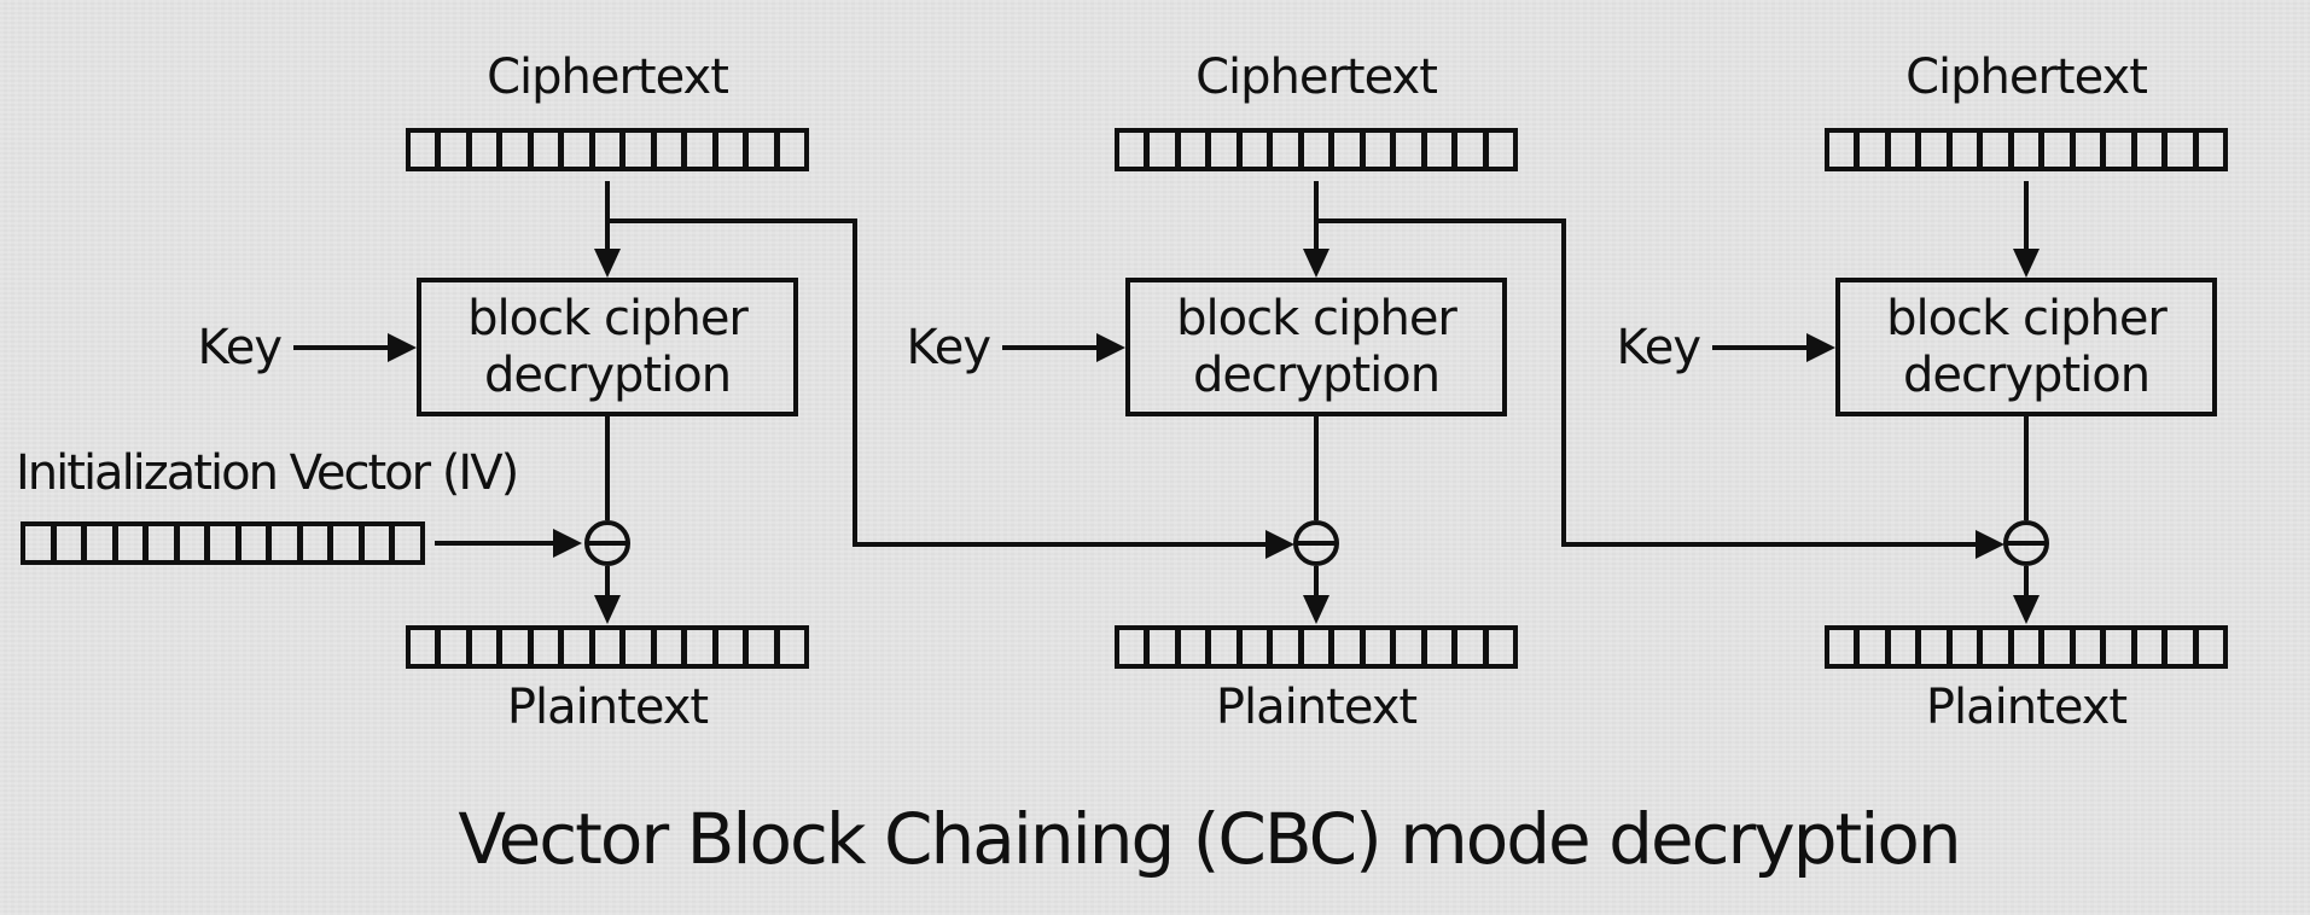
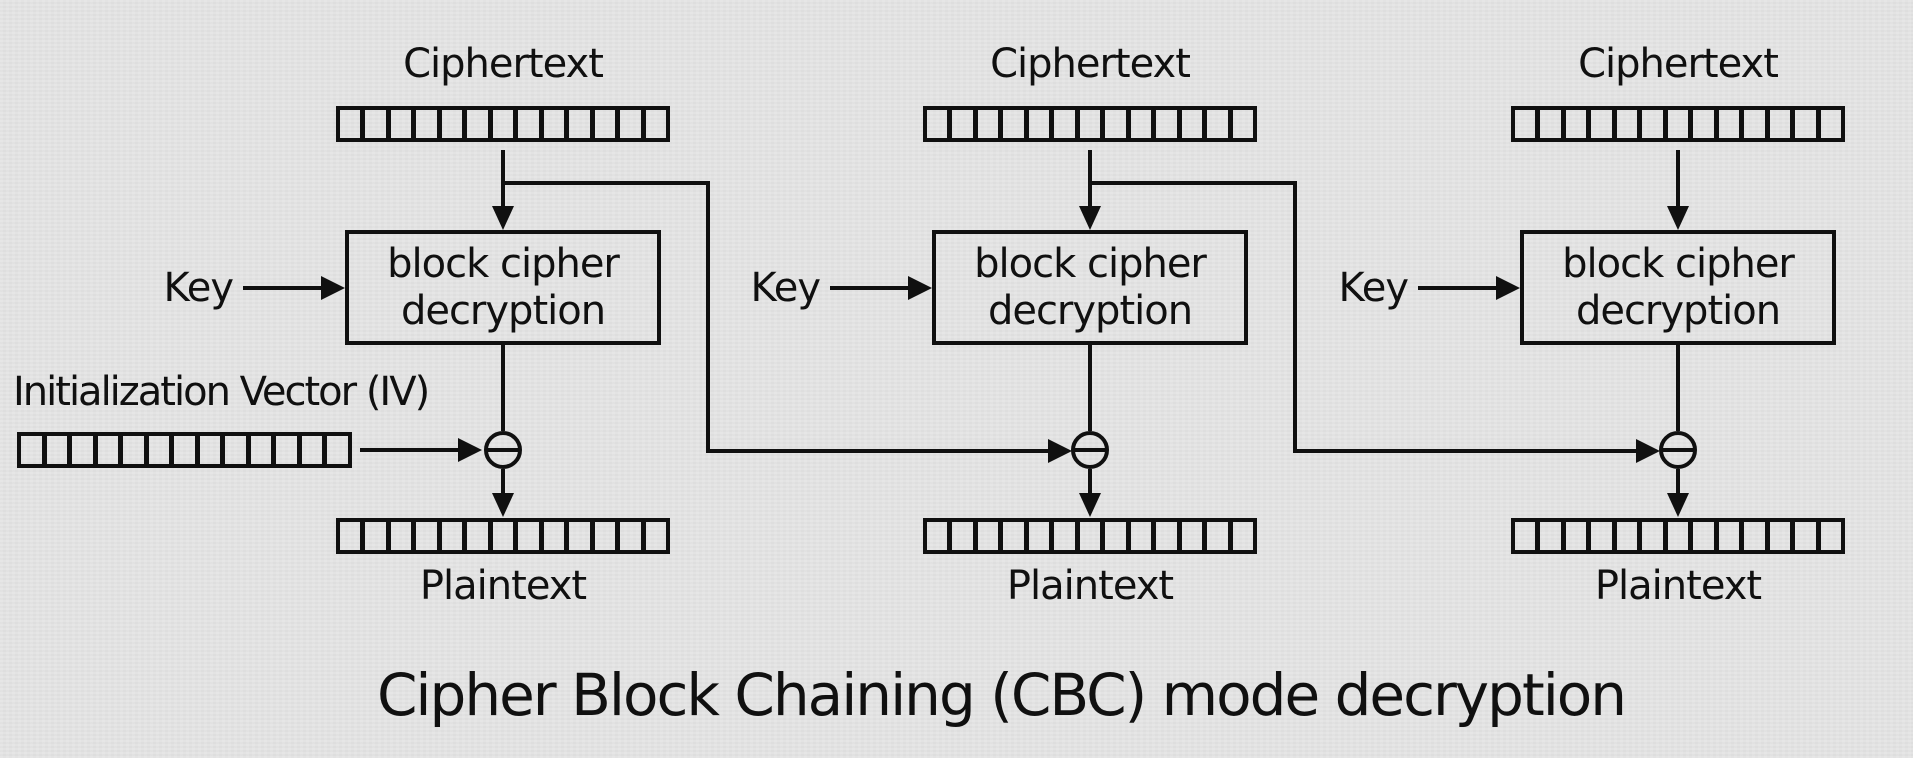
  Ciphertext
  Key
  block cipher
  decryption
  Plaintext
  Ciphertext
  Key
  block cipher
  decryption
  Plaintext
  Ciphertext
  Key
  block cipher
  decryption
  Plaintext
  Initialization Vector (IV)
- Vector Block Chaining (CBC) mode decryption
+ Cipher Block Chaining (CBC) mode decryption
